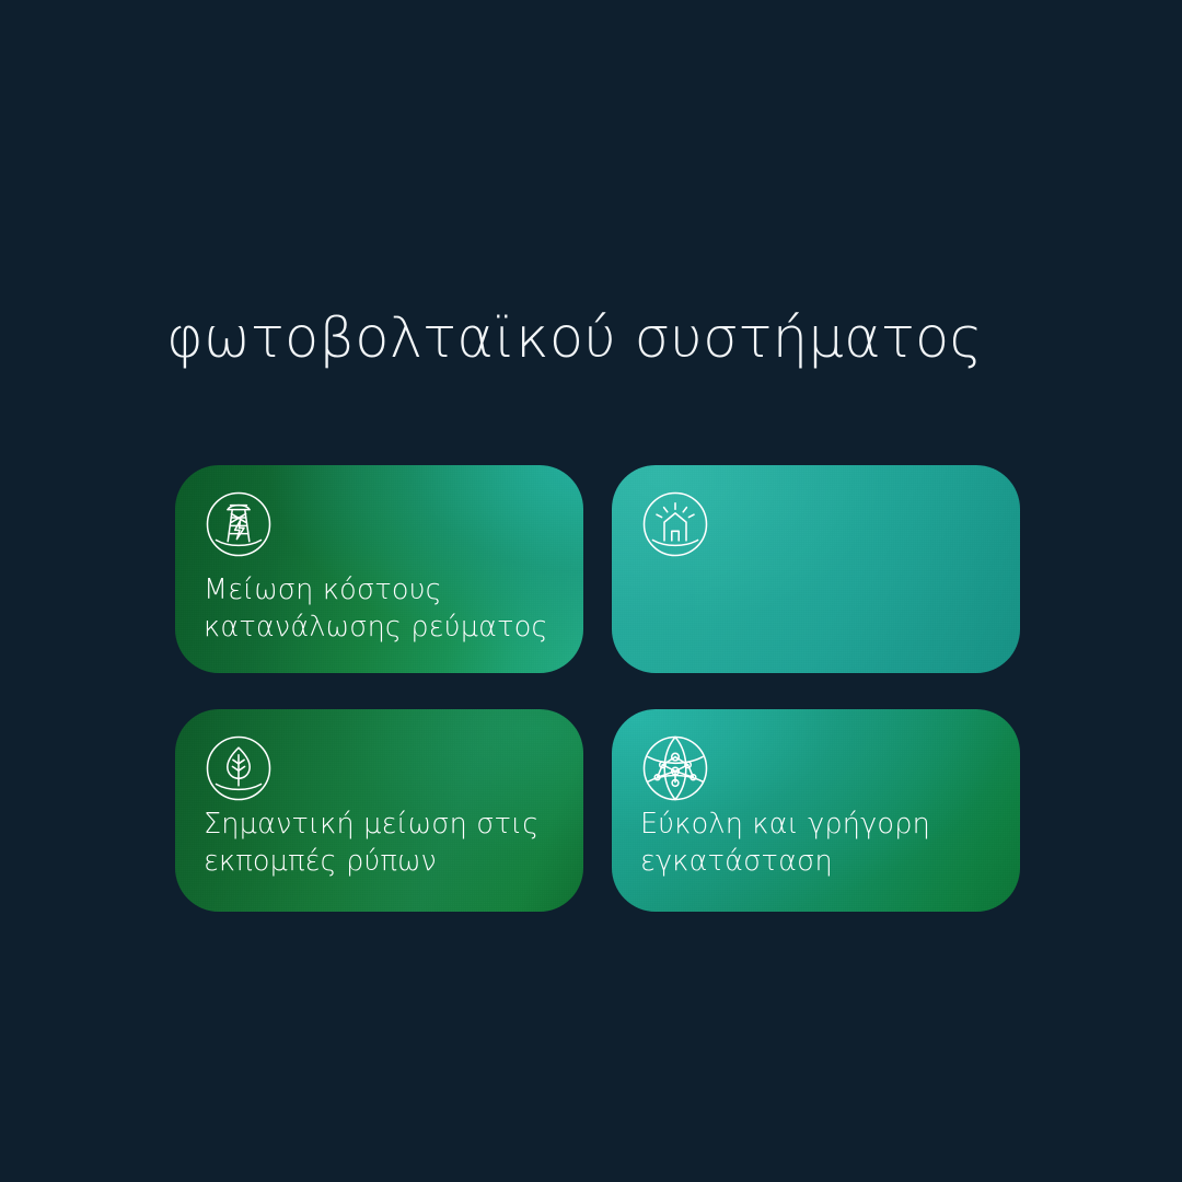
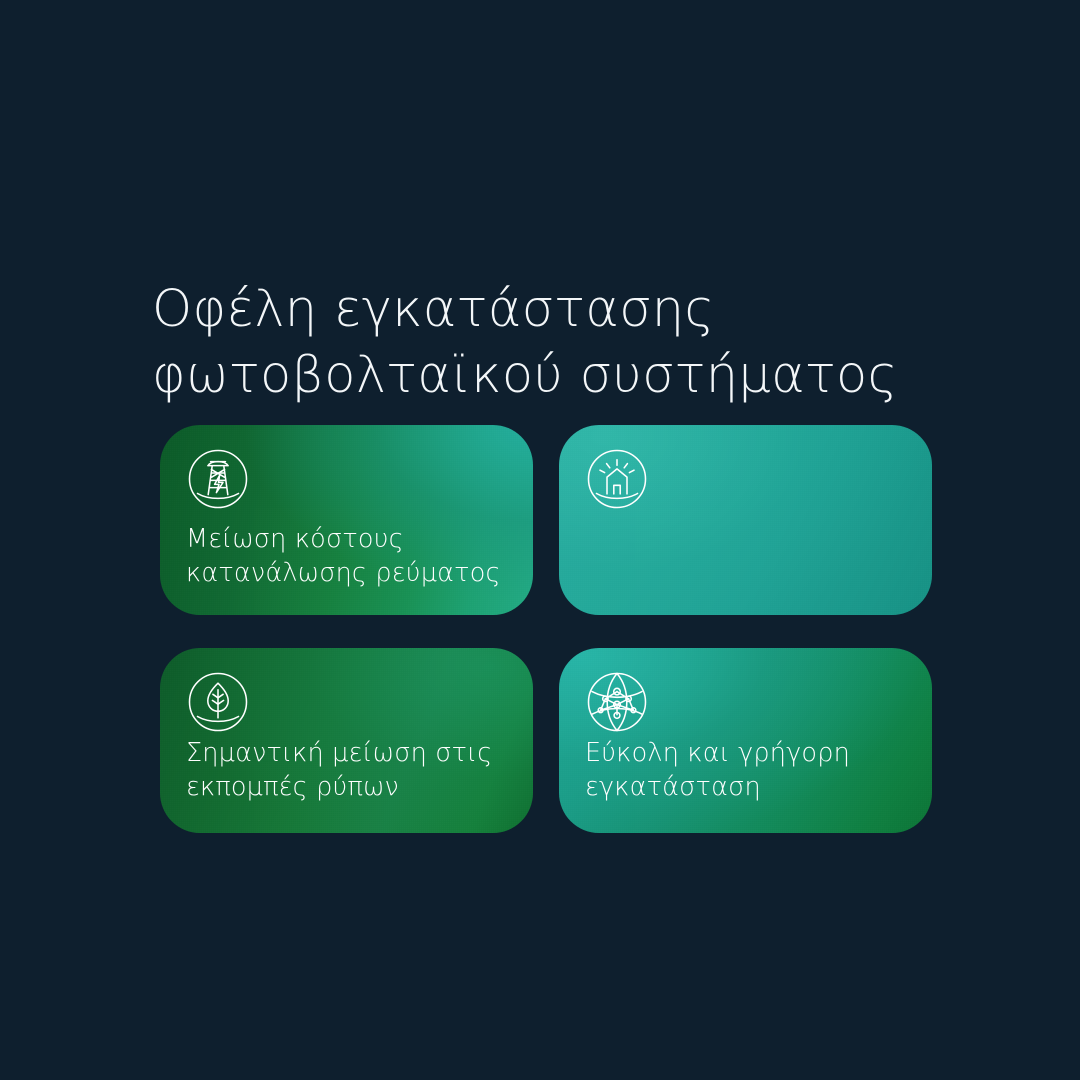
+ Οφέλη εγκατάστασης
  φωτοβολταϊκού συστήματος
  Μείωση κόστους
  κατανάλωσης ρεύματος
  Σημαντική μείωση στις
  εκπομπές ρύπων
  Εύκολη και γρήγορη
  εγκατάσταση
